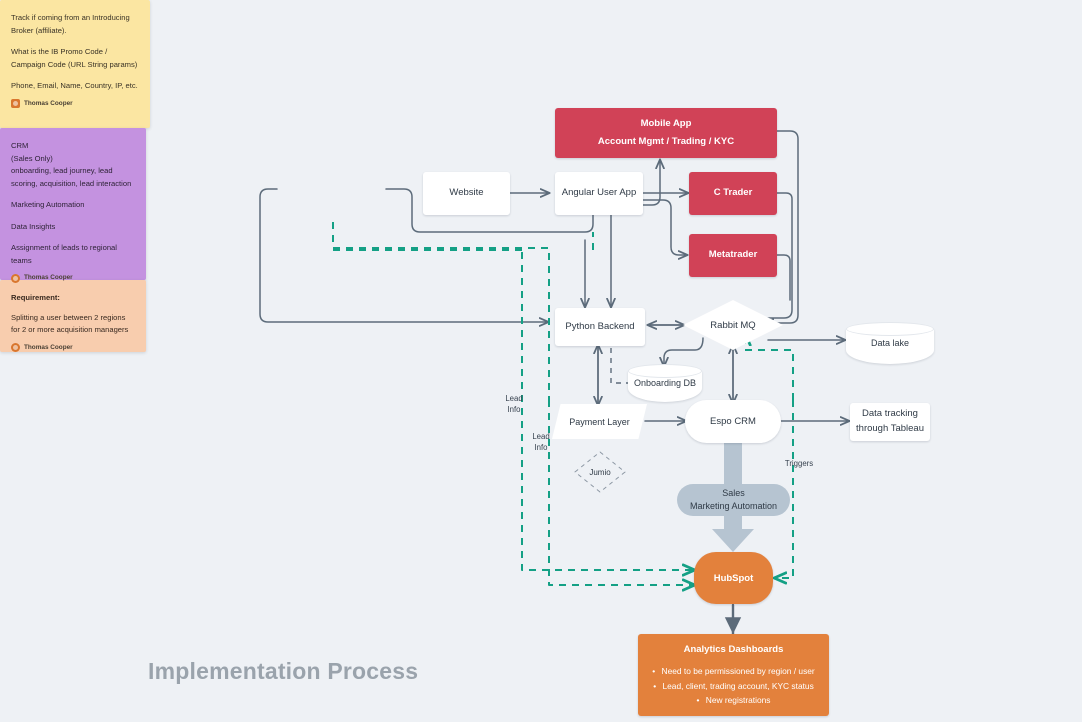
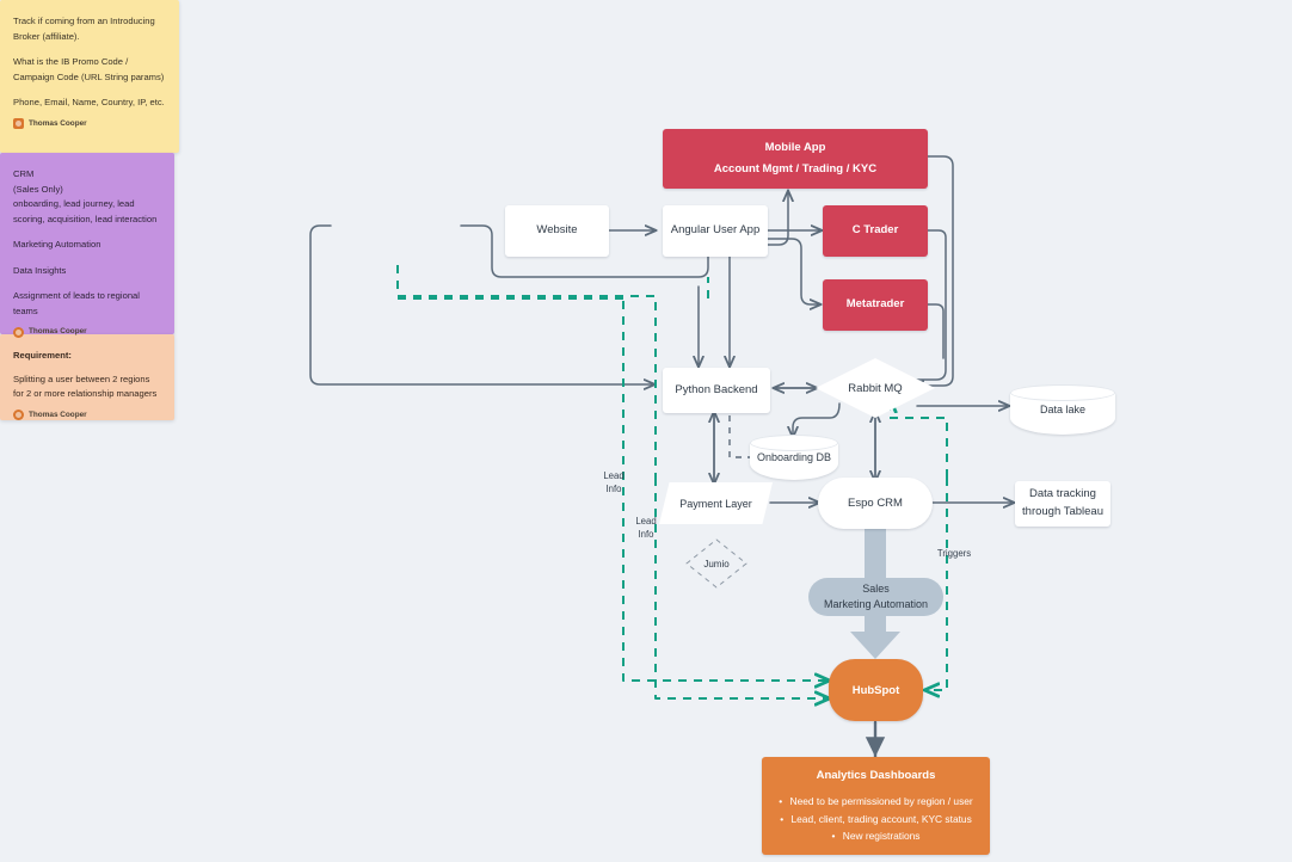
  Track if coming from an Introducing Broker (affiliate).
  What is the IB Promo Code / Campaign Code (URL String params)
  Phone, Email, Name, Country, IP, etc.
  CRM
  (Sales Only)
  onboarding, lead journey, lead scoring, acquisition, lead interaction
  Marketing Automation
  Data Insights
  Assignment of leads to regional teams
  Requirement:
- Splitting a user between 2 regions for 2 or more acquisition managers
+ Splitting a user between 2 regions for 2 or more relationship managers
  Website
  Angular User App
  Mobile App
  Account Mgmt / Trading / KYC
  C Trader
  Metatrader
  Python Backend
  Rabbit MQ
  Data lake
  Onboarding DB
  Payment Layer
  Espo CRM
  Data tracking
  through Tableau
  Jumio
  Sales
  Marketing Automation
  HubSpot
  Analytics Dashboards
  • Need to be permissioned by region / user
  • Lead, client, trading account, KYC status
  • New registrations
  Lead
  Info
  Lead
  Info
  Triggers
- Implementation Process
